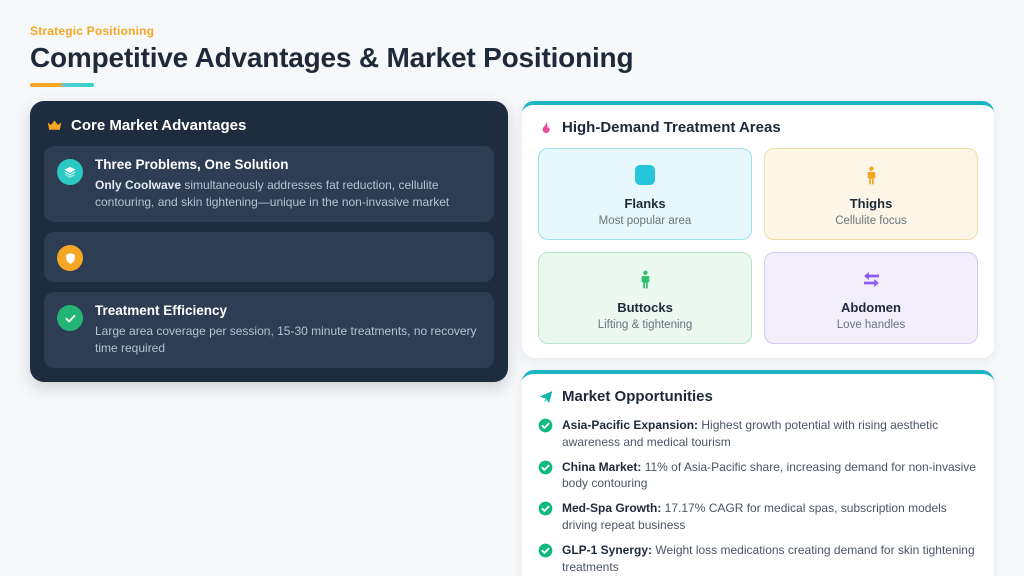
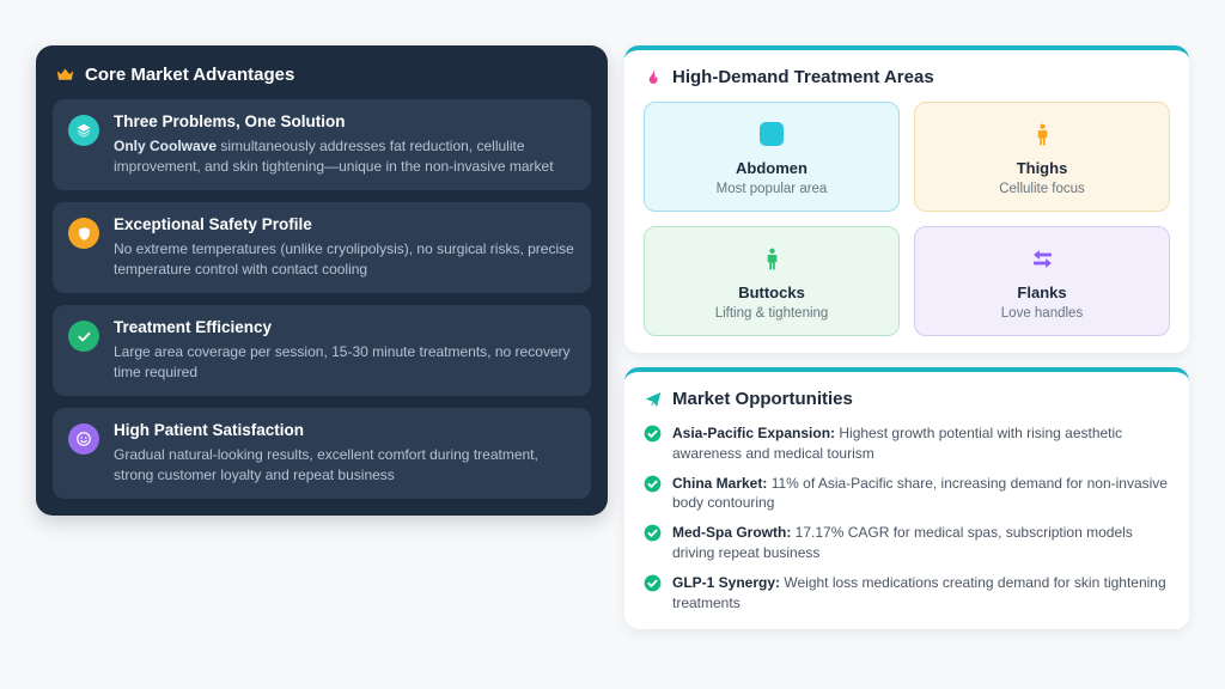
- Strategic Positioning
- Competitive Advantages & Market Positioning
  Core Market Advantages
  Three Problems, One Solution
- Only Coolwave simultaneously addresses fat reduction, cellulite contouring, and skin tightening—unique in the non-invasive market
+ Only Coolwave simultaneously addresses fat reduction, cellulite improvement, and skin tightening—unique in the non-invasive market
+ Exceptional Safety Profile
+ No extreme temperatures (unlike cryolipolysis), no surgical risks, precise temperature control with contact cooling
  Treatment Efficiency
  Large area coverage per session, 15-30 minute treatments, no recovery time required
+ High Patient Satisfaction
+ Gradual natural-looking results, excellent comfort during treatment, strong customer loyalty and repeat business
  High-Demand Treatment Areas
- Flanks
+ Abdomen
  Most popular area
  Thighs
  Cellulite focus
  Buttocks
  Lifting & tightening
- Abdomen
+ Flanks
  Love handles
  Market Opportunities
  Asia-Pacific Expansion: Highest growth potential with rising aesthetic awareness and medical tourism
  China Market: 11% of Asia-Pacific share, increasing demand for non-invasive body contouring
  Med-Spa Growth: 17.17% CAGR for medical spas, subscription models driving repeat business
  GLP-1 Synergy: Weight loss medications creating demand for skin tightening treatments
